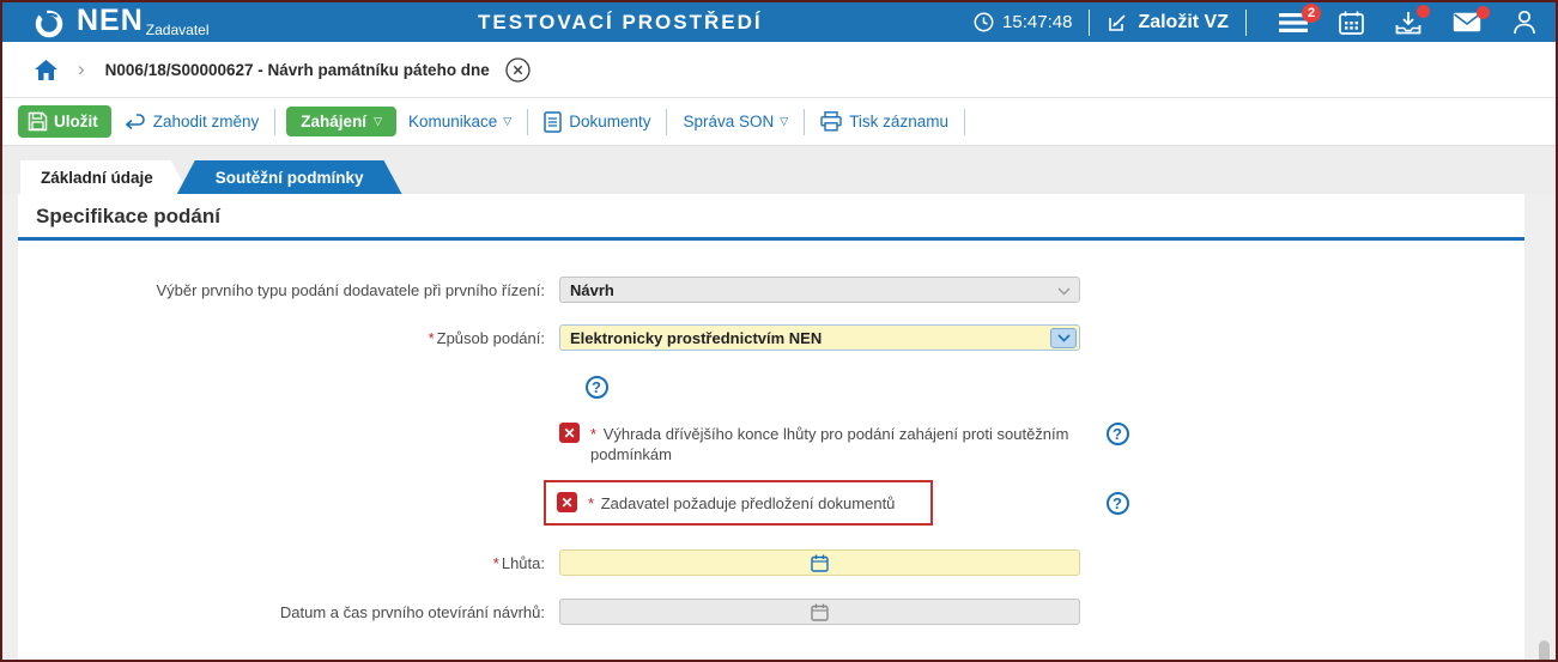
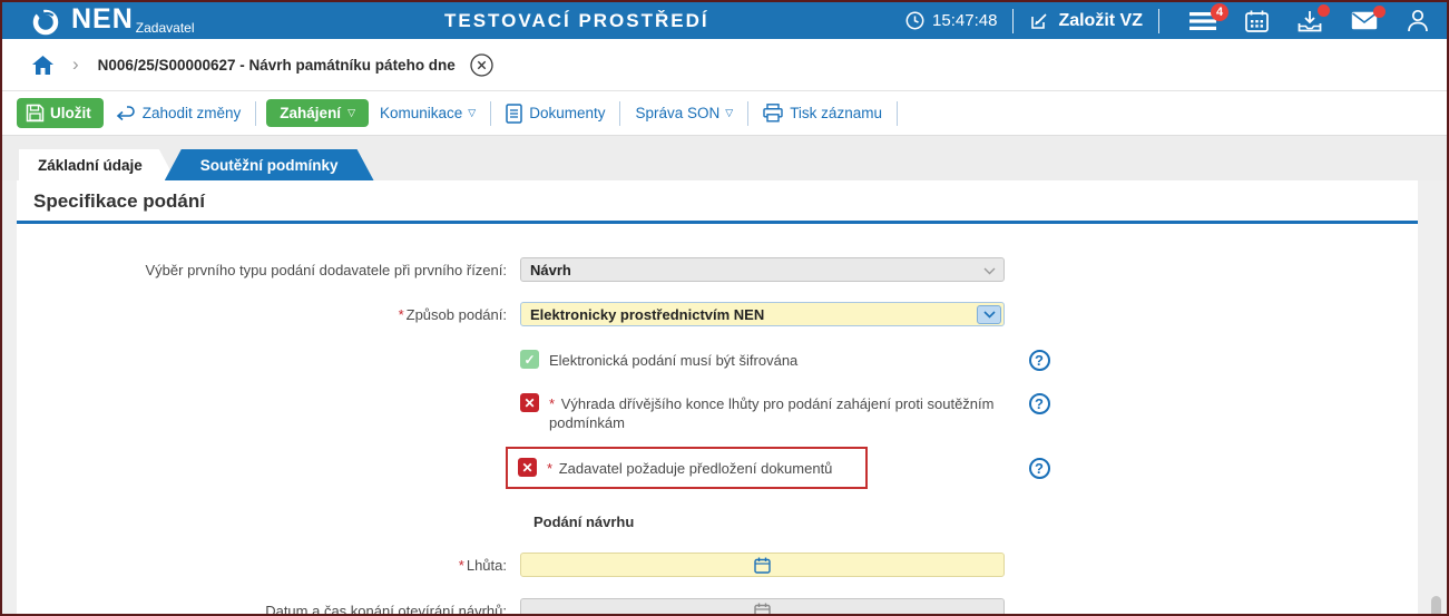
  NEN
  Zadavatel
  TESTOVACÍ PROSTŘEDÍ
  15:47:48
  Založit VZ
- 2
+ 4
  ›
- N006/18/S00000627 - Návrh památníku páteho dne
+ N006/25/S00000627 - Návrh památníku páteho dne
  Uložit
  Zahodit změny
  Zahájení
  ▽
  Komunikace
  ▽
  Dokumenty
  Správa SON
  ▽
  Tisk záznamu
  Základní údaje
  Soutěžní podmínky
  Specifikace podání
  Výběr prvního typu podání dodavatele při prvního řízení:
  Návrh
  * Způsob podání:
  Elektronicky prostřednictvím NEN
+ ✓
+ Elektronická podání musí být šifrována
  ?
  ✕
  * Výhrada dřívějšího konce lhůty pro podání zahájení proti soutěžním podmínkám
  ?
  ✕
  * Zadavatel požaduje předložení dokumentů
  ?
+ Podání návrhu
  * Lhůta:
- Datum a čas prvního otevírání návrhů:
+ Datum a čas konání otevírání návrhů:
